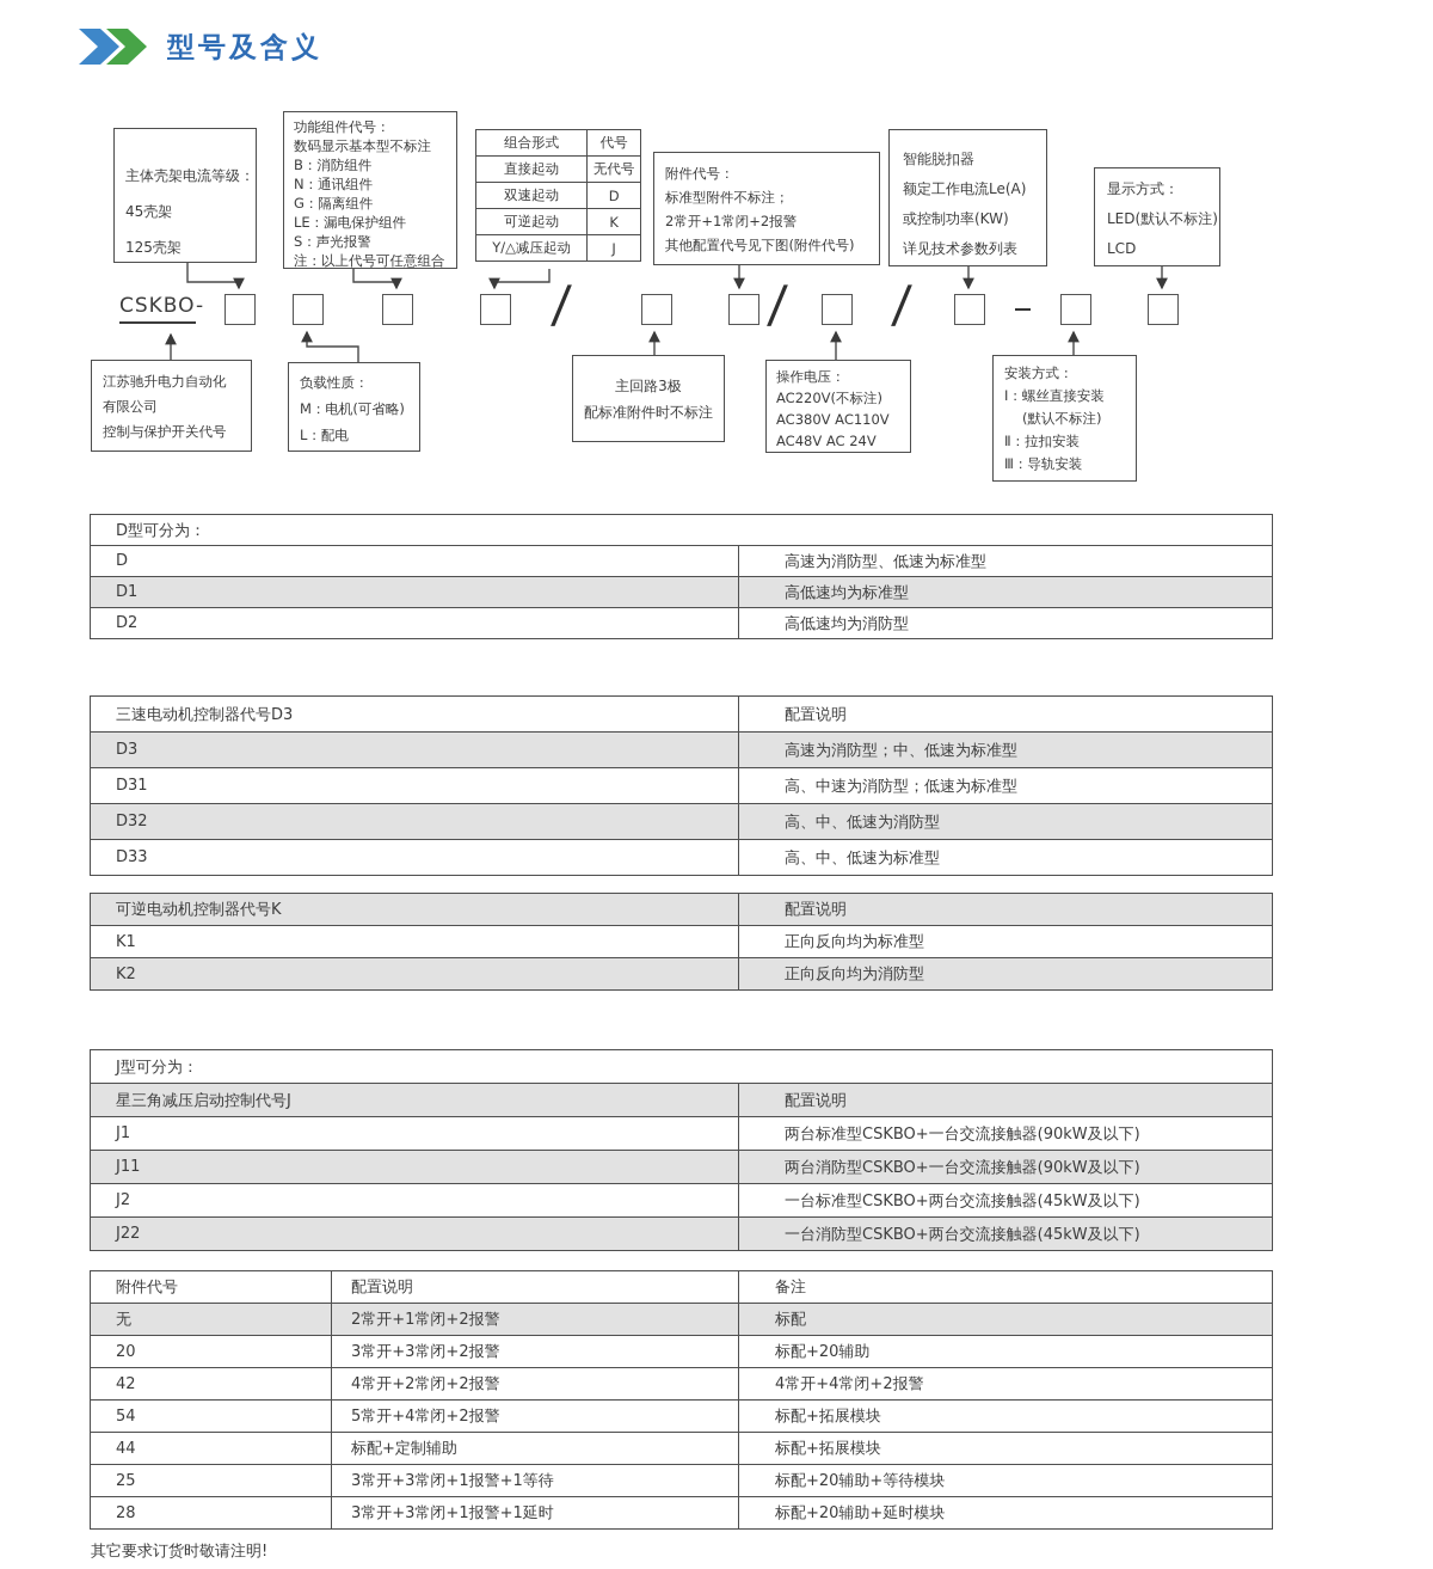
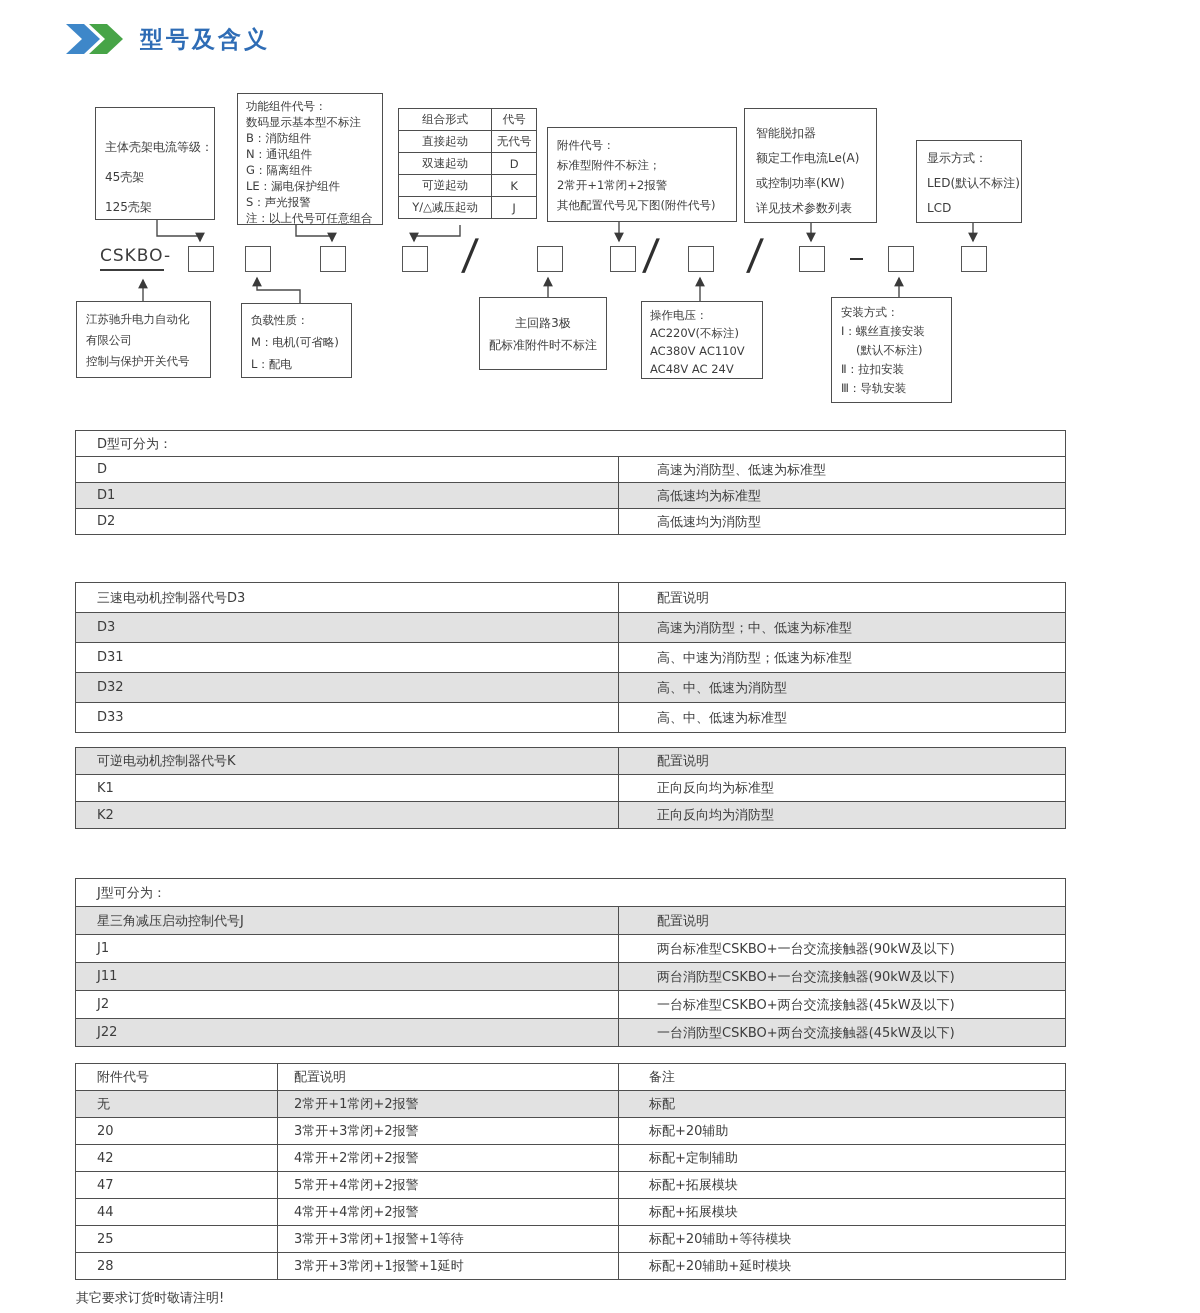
  型号及含义
  主体壳架电流等级：
  45壳架
  125壳架
  功能组件代号：
  数码显示基本型不标注
  B：消防组件
  N：通讯组件
  G：隔离组件
  LE：漏电保护组件
  S：声光报警
  注：以上代号可任意组合
  组合形式	代号
  直接起动	无代号
  双速起动	D
  可逆起动	K
  Y/△减压起动	J
  附件代号：
  标准型附件不标注；
  2常开+1常闭+2报警
  其他配置代号见下图(附件代号)
  智能脱扣器
  额定工作电流Le(A)
  或控制功率(KW)
  详见技术参数列表
  显示方式：
  LED(默认不标注)
  LCD
  CSKBO-
  江苏驰升电力自动化
  有限公司
  控制与保护开关代号
  负载性质：
  M：电机(可省略)
  L：配电
  主回路3极
  配标准附件时不标注
  操作电压：
  AC220V(不标注)
  AC380V AC110V
  AC48V AC 24V
  安装方式：
  Ⅰ：螺丝直接安装
  (默认不标注)
  Ⅱ：拉扣安装
  Ⅲ：导轨安装
  D型可分为：
  D	高速为消防型、低速为标准型
  D1	高低速均为标准型
  D2	高低速均为消防型
  三速电动机控制器代号D3	配置说明
  D3	高速为消防型；中、低速为标准型
  D31	高、中速为消防型；低速为标准型
  D32	高、中、低速为消防型
  D33	高、中、低速为标准型
  可逆电动机控制器代号K	配置说明
  K1	正向反向均为标准型
  K2	正向反向均为消防型
  J型可分为：
  星三角减压启动控制代号J	配置说明
  J1	两台标准型CSKBO+一台交流接触器(90kW及以下)
  J11	两台消防型CSKBO+一台交流接触器(90kW及以下)
  J2	一台标准型CSKBO+两台交流接触器(45kW及以下)
  J22	一台消防型CSKBO+两台交流接触器(45kW及以下)
  附件代号	配置说明	备注
  无	2常开+1常闭+2报警	标配
  20	3常开+3常闭+2报警	标配+20辅助
- 42	4常开+2常闭+2报警	4常开+4常闭+2报警
+ 42	4常开+2常闭+2报警	标配+定制辅助
- 54	5常开+4常闭+2报警	标配+拓展模块
+ 47	5常开+4常闭+2报警	标配+拓展模块
- 44	标配+定制辅助	标配+拓展模块
+ 44	4常开+4常闭+2报警	标配+拓展模块
  25	3常开+3常闭+1报警+1等待	标配+20辅助+等待模块
  28	3常开+3常闭+1报警+1延时	标配+20辅助+延时模块
  其它要求订货时敬请注明!
